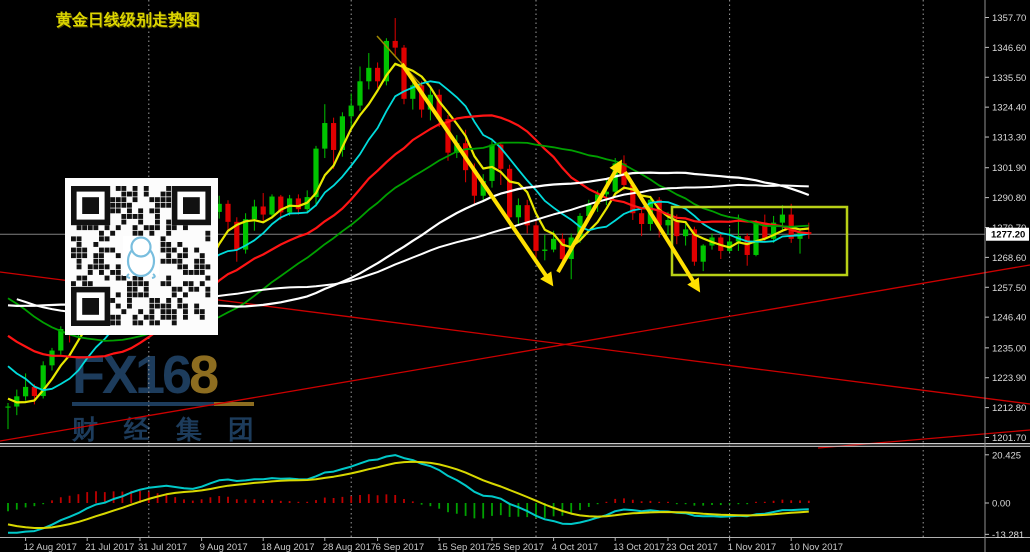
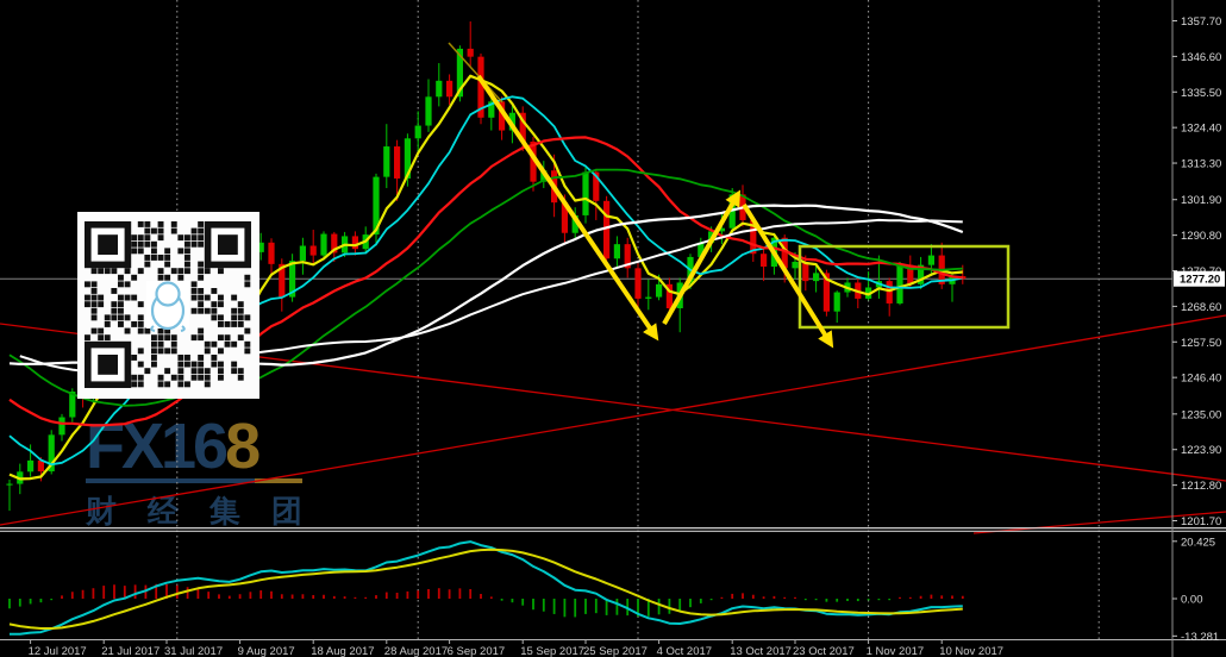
  FX68
  财
  经
  集
  团
  1357.70
  1346.60
  1335.50
  1324.40
  1313.30
  1301.90
  1290.80
  1268.60
  1257.50
  1246.40
  1235.00
  1223.90
  1212.80
  1201.70
  1277.20
  20.425
  0.00
  -13.281
- 12 Aug 2017
+ 12 Jul 2017
  21 Jul 2017
  31 Jul 2017
  9 Aug 2017
  18 Aug 2017
  28 Aug 2017
  6 Sep 2017
  15 Sep 2017
  25 Sep 2017
  4 Oct 2017
  13 Oct 2017
  23 Oct 2017
  1 Nov 2017
  10 Nov 2017
- 黄金日线级别走势图
